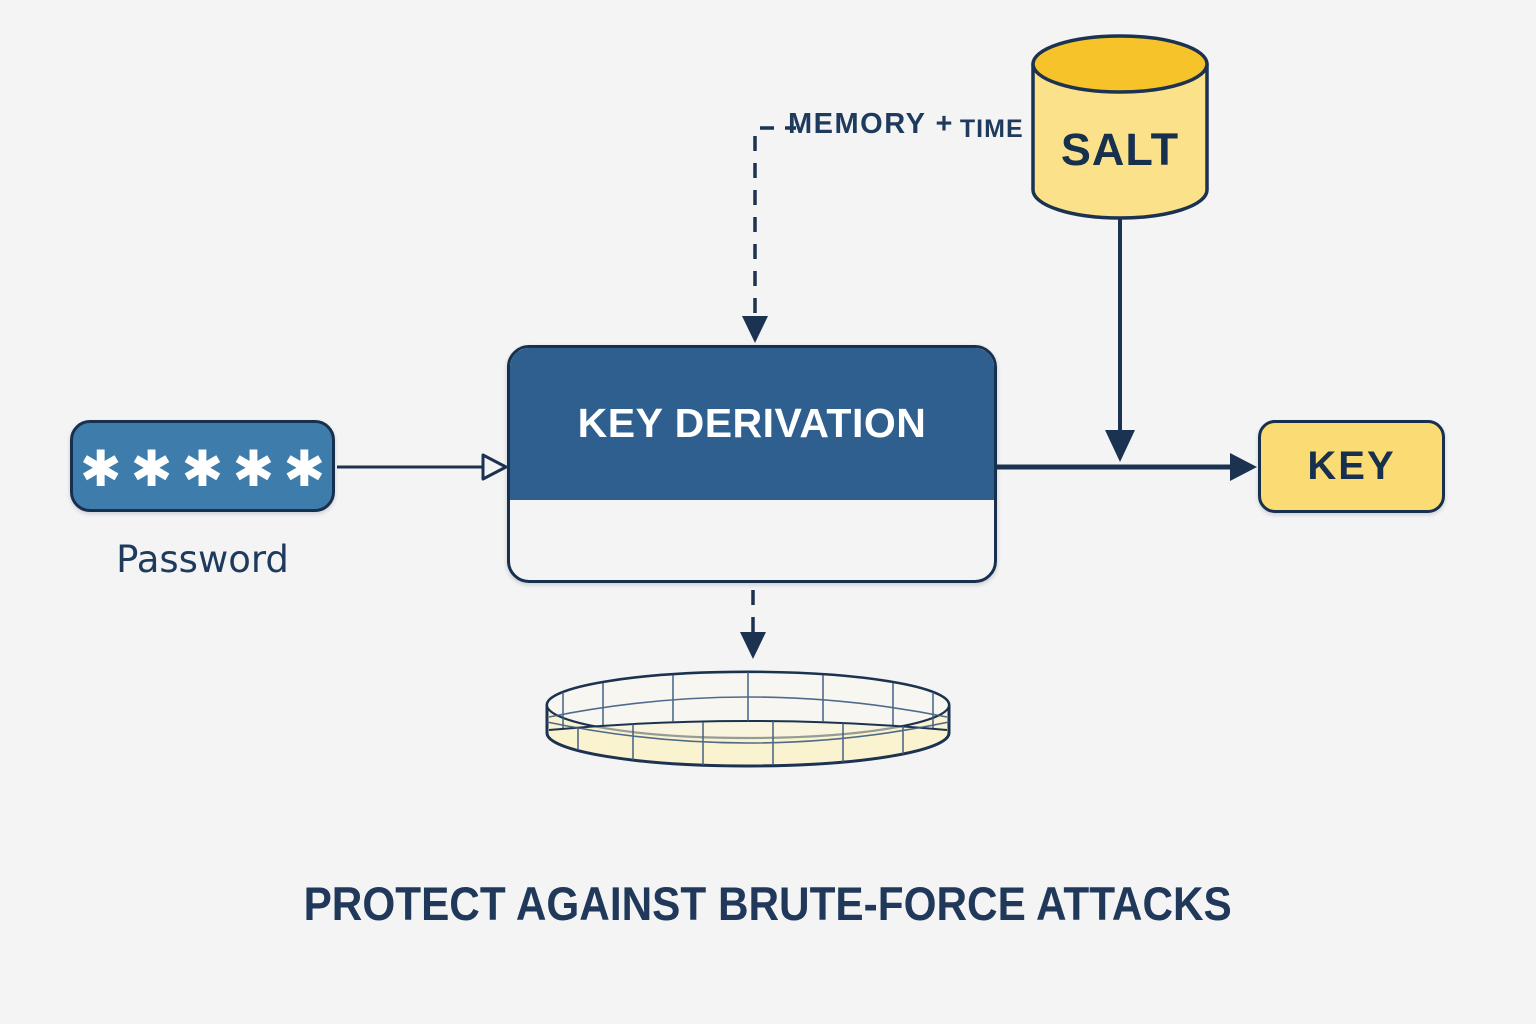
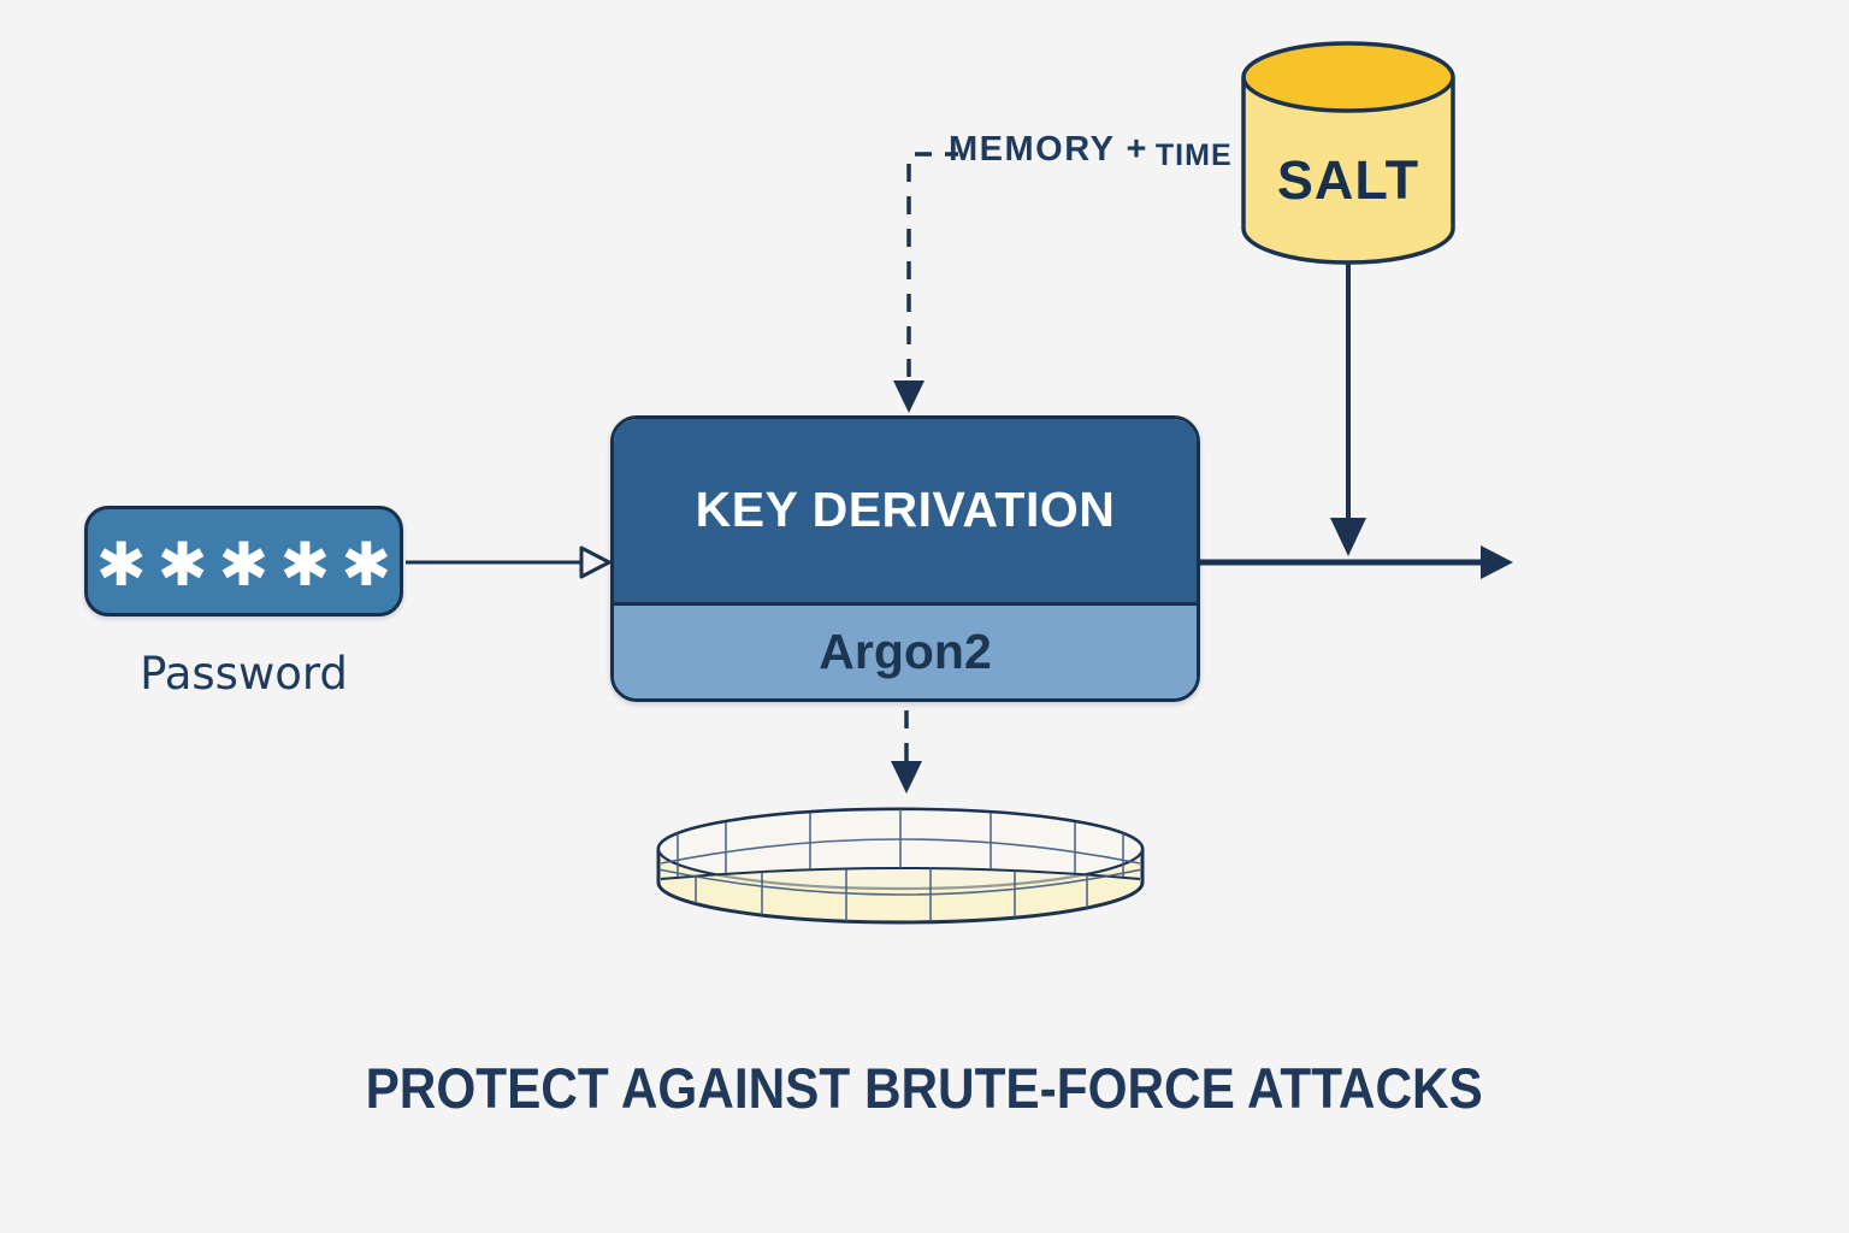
  ✱✱✱✱✱
  Password
  KEY DERIVATION
+ Argon2
  MEMORY +
  TIME
  SALT
- KEY
  PROTECT AGAINST BRUTE-FORCE ATTACKS
